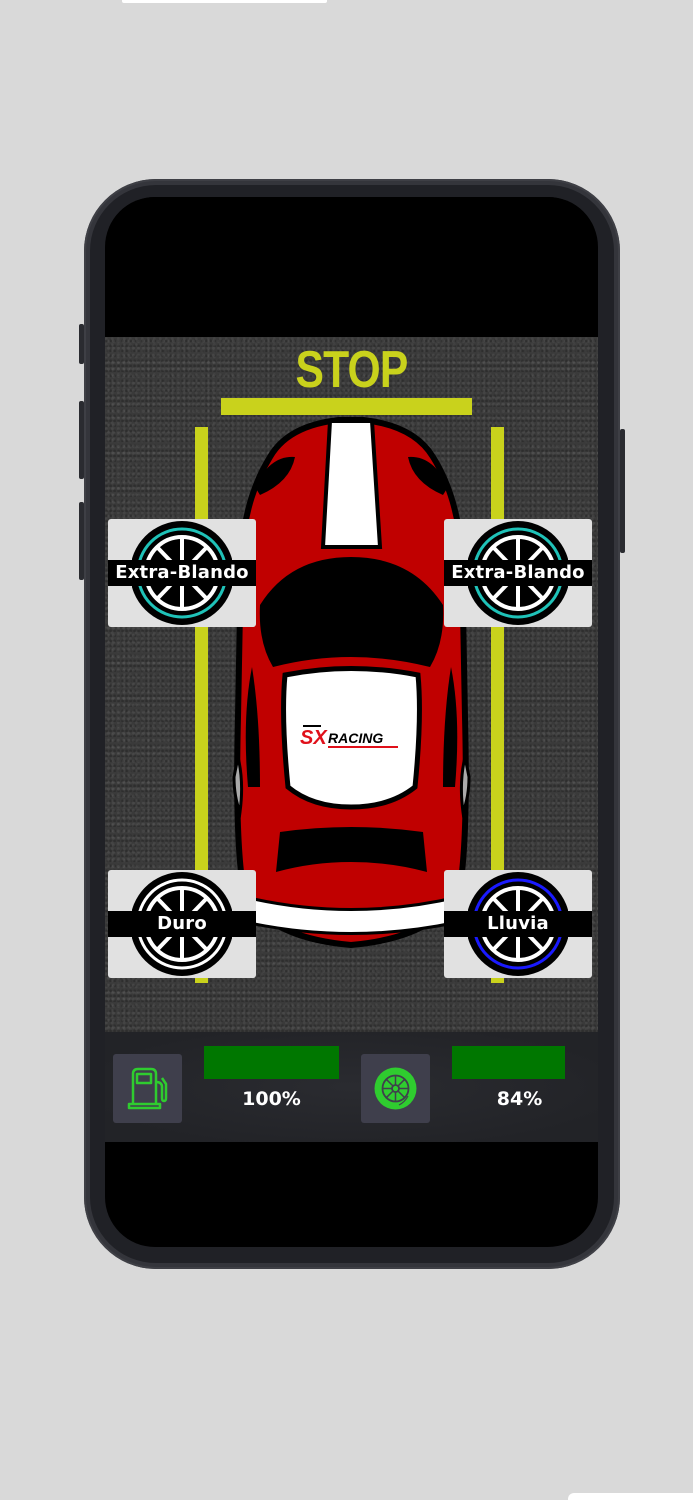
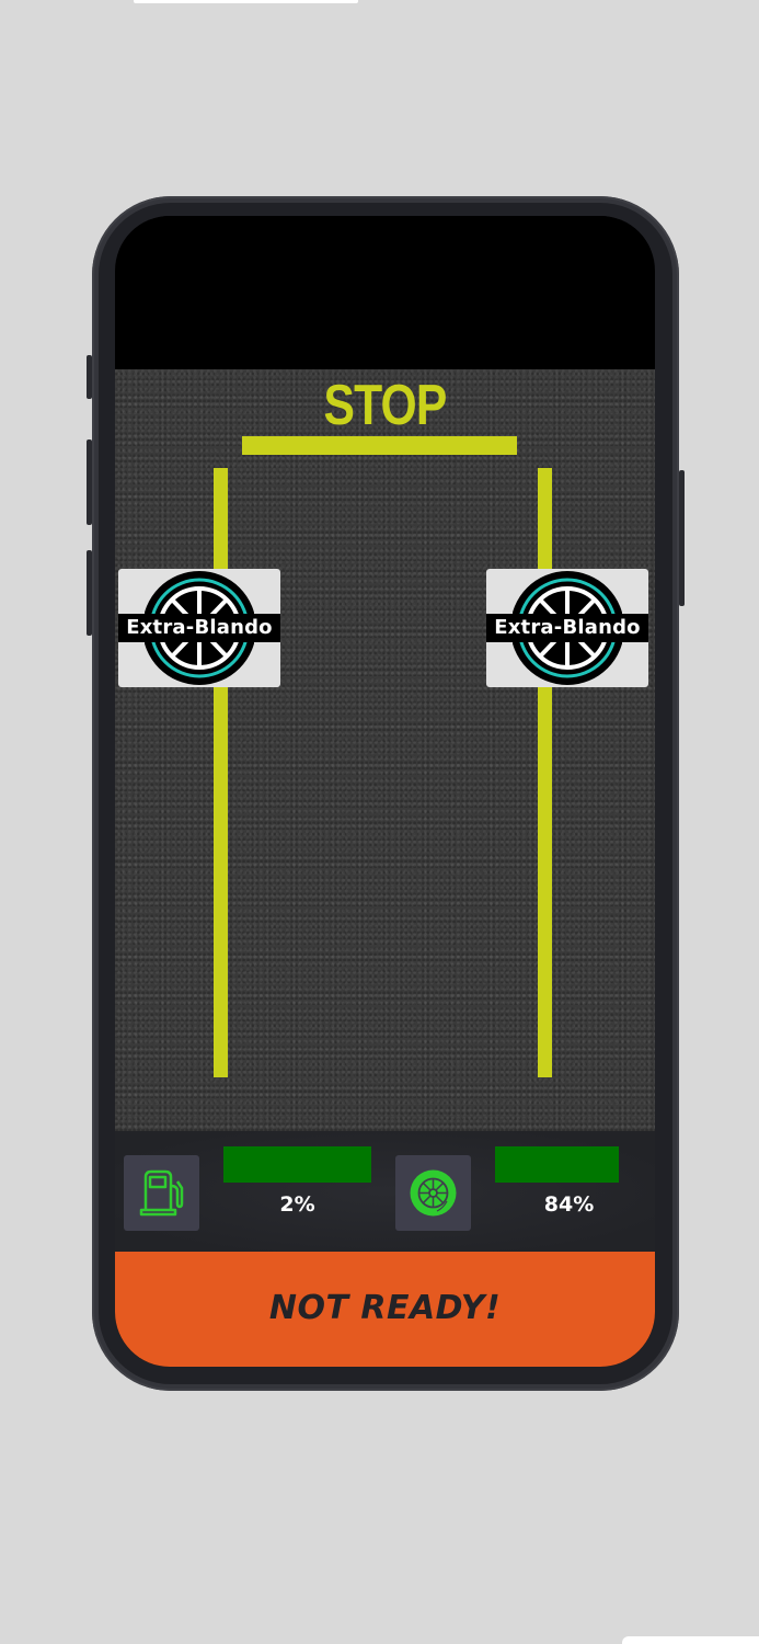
  STOP
- SX
- RACING
  Extra-Blando
  Extra-Blando
- Duro
- Lluvia
- 100%
+ 2%
  84%
+ NOT READY!
